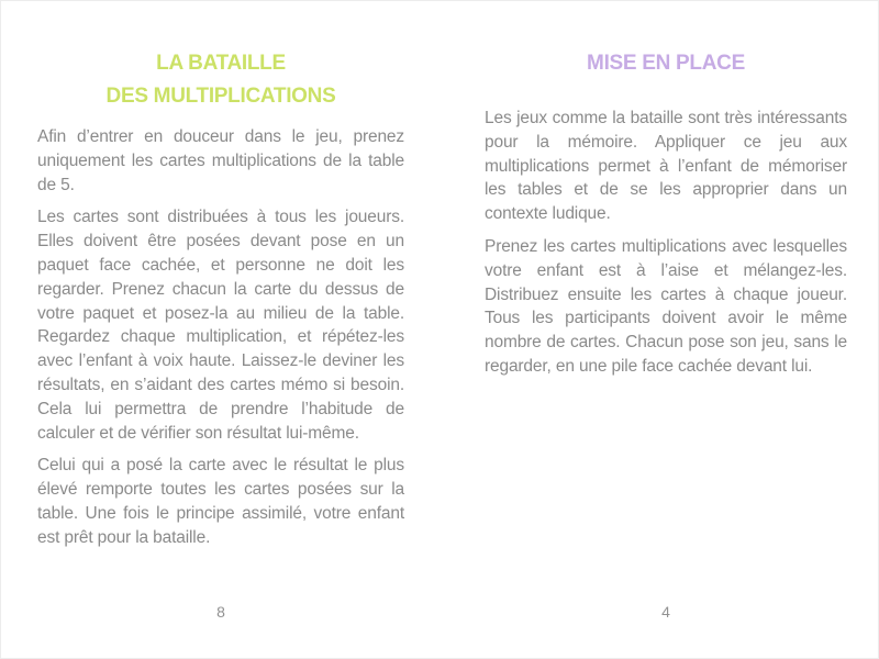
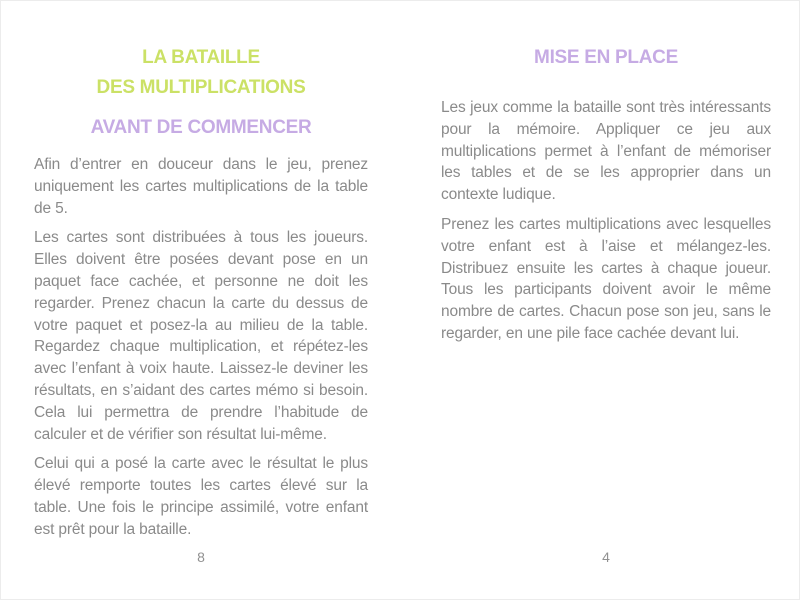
  LA BATAILLE
  DES MULTIPLICATIONS
+ AVANT DE COMMENCER
  Afin d’entrer en douceur dans le jeu, prenez uniquement les cartes multiplications de la table de 5.
  Les cartes sont distribuées à tous les joueurs. Elles doivent être posées devant pose en un paquet face cachée, et personne ne doit les regarder. Prenez chacun la carte du dessus de votre paquet et posez-la au milieu de la table. Regardez chaque multiplication, et répétez-les avec l’enfant à voix haute. Laissez-le deviner les résultats, en s’aidant des cartes mémo si besoin. Cela lui permettra de prendre l’habitude de calculer et de vérifier son résultat lui-même.
- Celui qui a posé la carte avec le résultat le plus élevé remporte toutes les cartes posées sur la table. Une fois le principe assimilé, votre enfant est prêt pour la bataille.
+ Celui qui a posé la carte avec le résultat le plus élevé remporte toutes les cartes élevé sur la table. Une fois le principe assimilé, votre enfant est prêt pour la bataille.
  8
  MISE EN PLACE
  Les jeux comme la bataille sont très intéressants pour la mémoire. Appliquer ce jeu aux multiplications permet à l’enfant de mémoriser les tables et de se les approprier dans un contexte ludique.
  Prenez les cartes multiplications avec lesquelles votre enfant est à l’aise et mélangez-les. Distribuez ensuite les cartes à chaque joueur. Tous les participants doivent avoir le même nombre de cartes. Chacun pose son jeu, sans le regarder, en une pile face cachée devant lui.
  4
